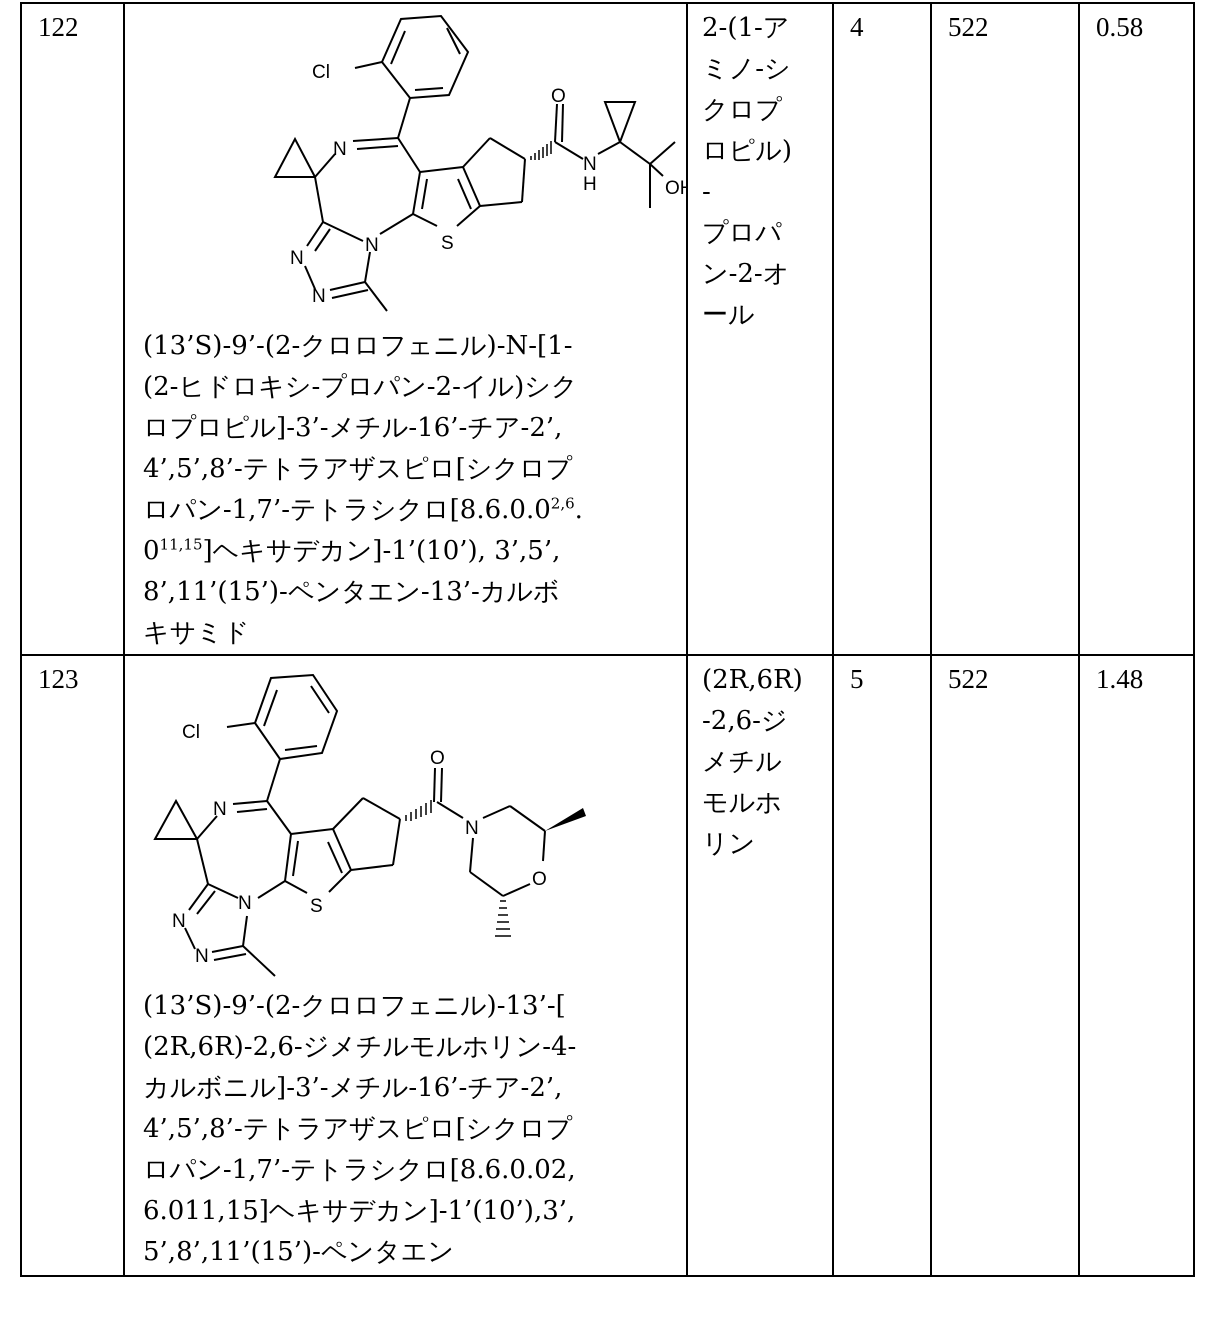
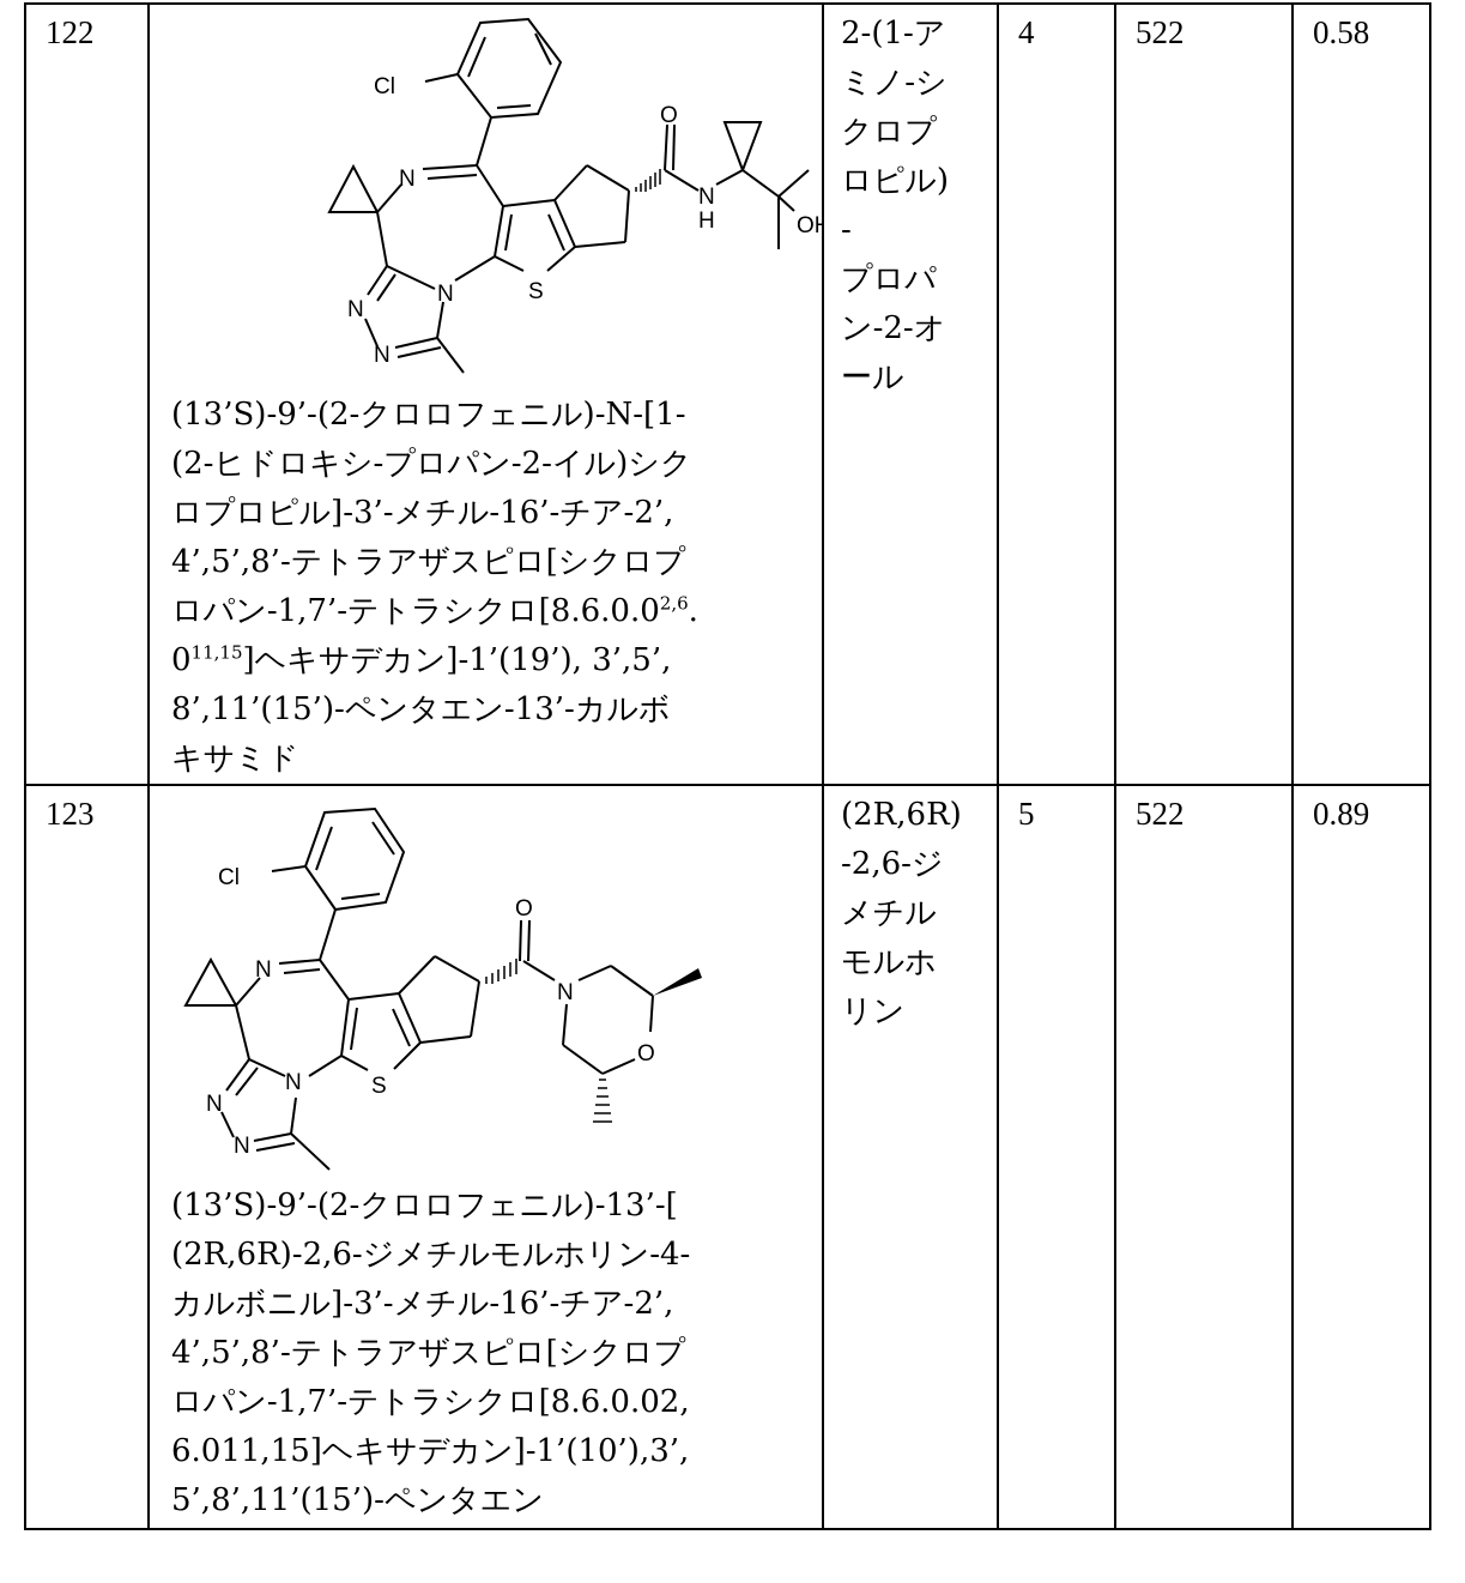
- 122	Cl N N S N N O N H O (13’S)-9’-(2-クロロフェニル)-N-[1- (2-ヒドロキシ-プロパン-2-イル)シク ロプロピル]-3’-メチル-16’-チア-2’, 4’,5’,8’-テトラアザスピロ[シクロプ ロパン-1,7’-テトラシクロ[8.6.0.02,6. 011,15]ヘキサデカン]-1’(10’), 3’,5’, 8’,11’(15’)-ペンタエン-13’-カルボ キサミド	2-(1-ア ミノ-シ クロプ ロピル) - プロパ ン-2-オ ール	4	522	0.58
+ 122	Cl N N S N N O N H O (13’S)-9’-(2-クロロフェニル)-N-[1- (2-ヒドロキシ-プロパン-2-イル)シク ロプロピル]-3’-メチル-16’-チア-2’, 4’,5’,8’-テトラアザスピロ[シクロプ ロパン-1,7’-テトラシクロ[8.6.0.02,6. 011,15]ヘキサデカン]-1’(19’), 3’,5’, 8’,11’(15’)-ペンタエン-13’-カルボ キサミド	2-(1-ア ミノ-シ クロプ ロピル) - プロパ ン-2-オ ール	4	522	0.58
- 123	Cl N N S N N O N O (13’S)-9’-(2-クロロフェニル)-13’-[ (2R,6R)-2,6-ジメチルモルホリン-4- カルボニル]-3’-メチル-16’-チア-2’, 4’,5’,8’-テトラアザスピロ[シクロプ ロパン-1,7’-テトラシクロ[8.6.0.02, 6.011,15]ヘキサデカン]-1’(10’),3’, 5’,8’,11’(15’)-ペンタエン	(2R,6R) -2,6-ジ メチル モルホ リン	5	522	1.48
+ 123	Cl N N S N N O N O (13’S)-9’-(2-クロロフェニル)-13’-[ (2R,6R)-2,6-ジメチルモルホリン-4- カルボニル]-3’-メチル-16’-チア-2’, 4’,5’,8’-テトラアザスピロ[シクロプ ロパン-1,7’-テトラシクロ[8.6.0.02, 6.011,15]ヘキサデカン]-1’(10’),3’, 5’,8’,11’(15’)-ペンタエン	(2R,6R) -2,6-ジ メチル モルホ リン	5	522	0.89
